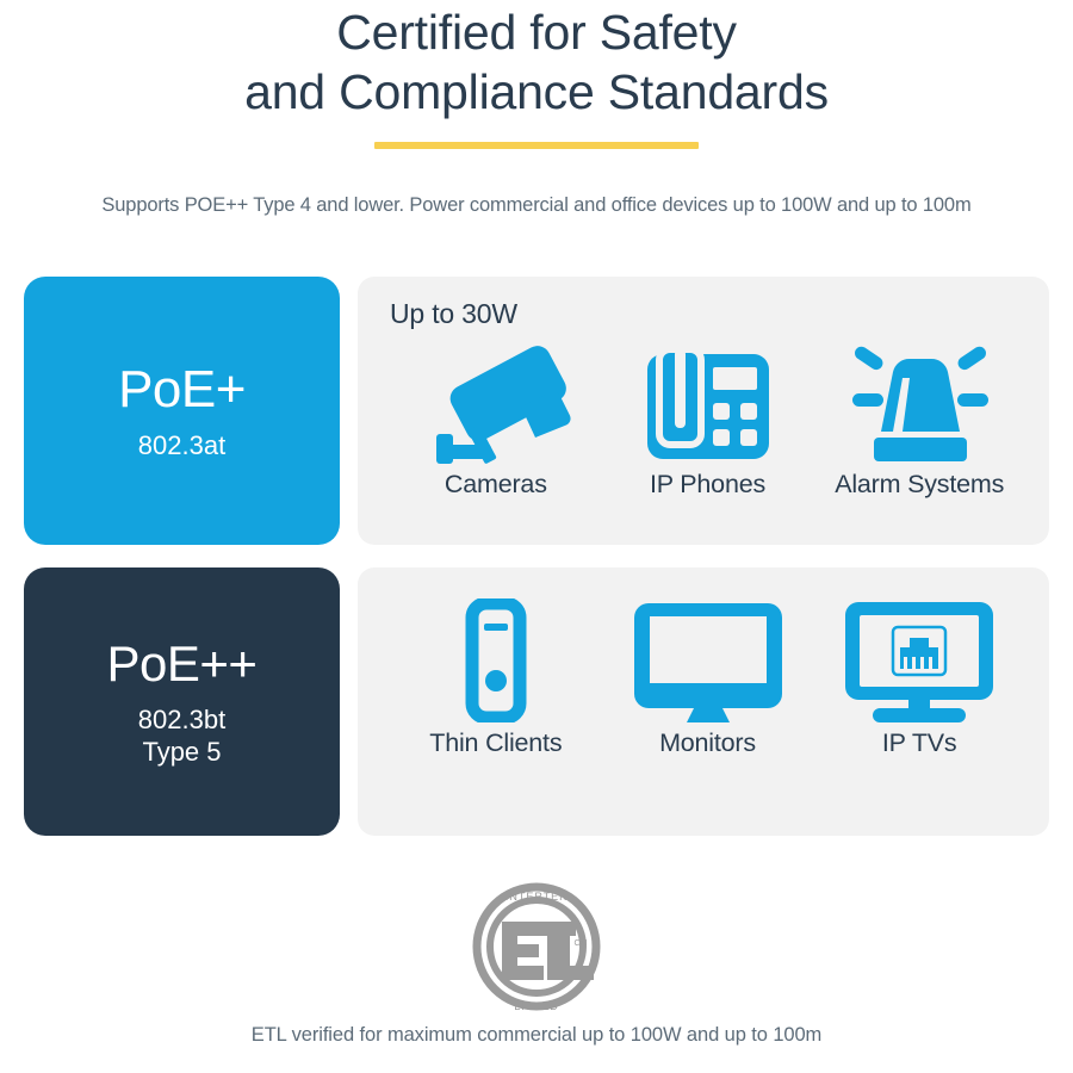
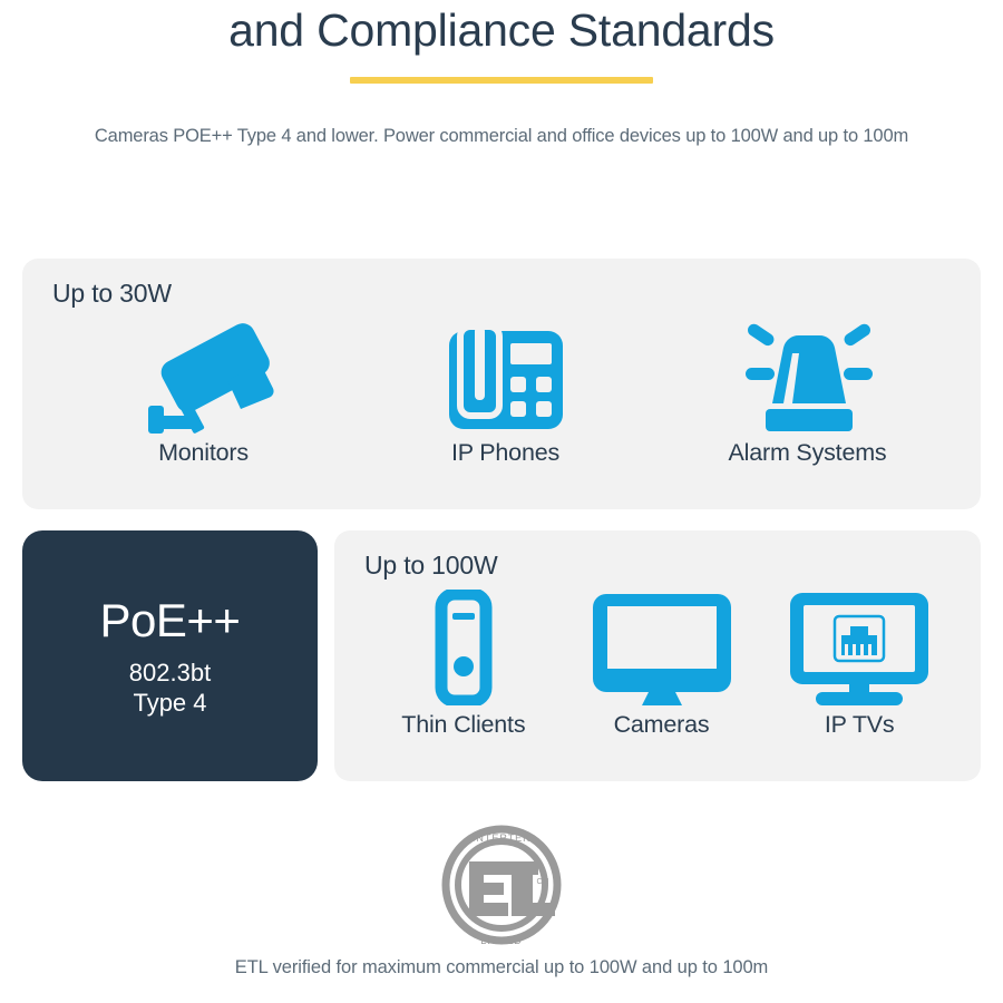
- Certified for Safety
  and Compliance Standards
- Supports POE++ Type 4 and lower. Power commercial and office devices up to 100W and up to 100m
+ Cameras POE++ Type 4 and lower. Power commercial and office devices up to 100W and up to 100m
- PoE+
- 802.3at
  Up to 30W
- Cameras
+ Monitors
  IP Phones
  Alarm Systems
  PoE++
  802.3bt
- Type 5
+ Type 4
+ Up to 100W
  Thin Clients
- Monitors
+ Cameras
  IP TVs
  INTERTEK
  LISTED
  ETL verified for maximum commercial up to 100W and up to 100m
